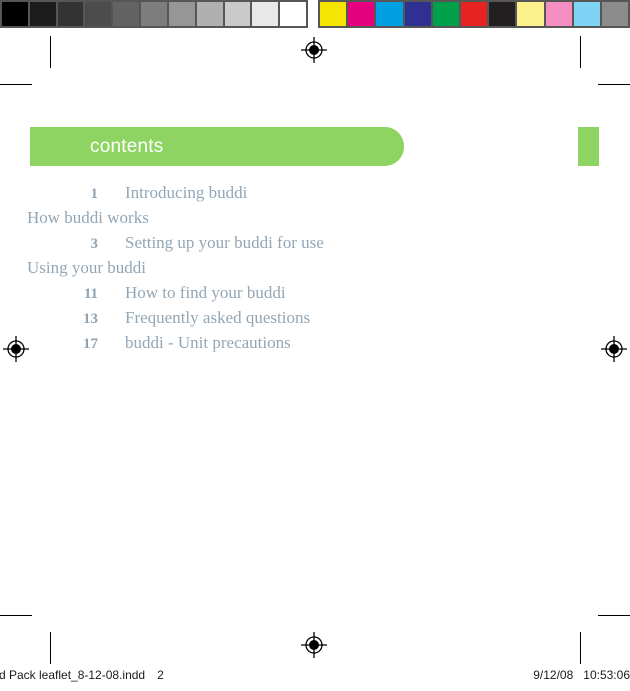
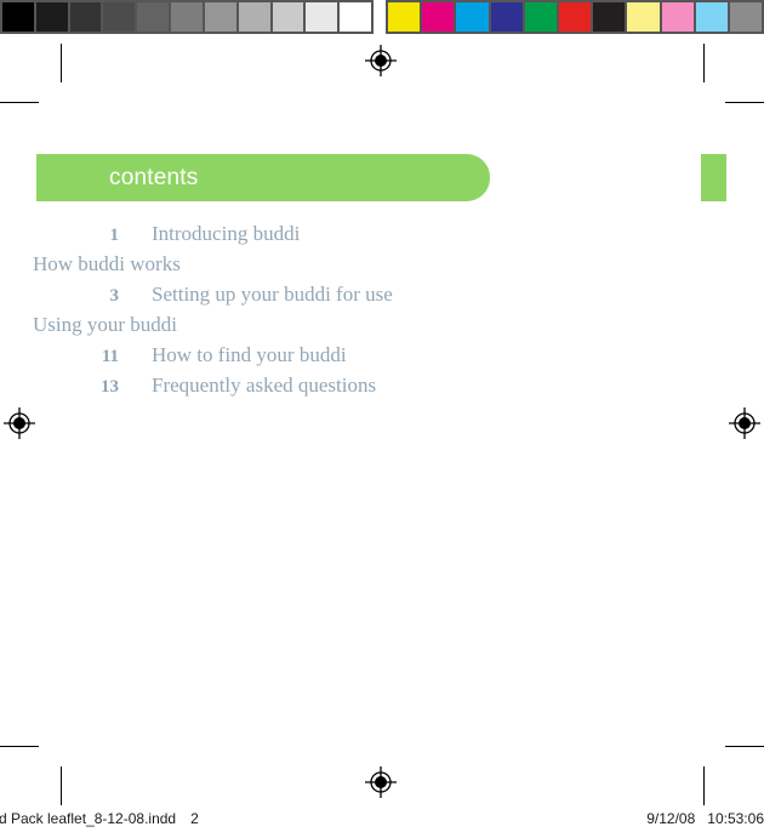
  contents
  1
  Introducing buddi
  How buddi works
  3
  Setting up your buddi for use
  Using your buddi
  11
  How to find your buddi
  13
  Frequently asked questions
- 17
- buddi - Unit precautions
  d Pack leaflet_8-12-08.indd 2
  9/12/08 10:53:06
